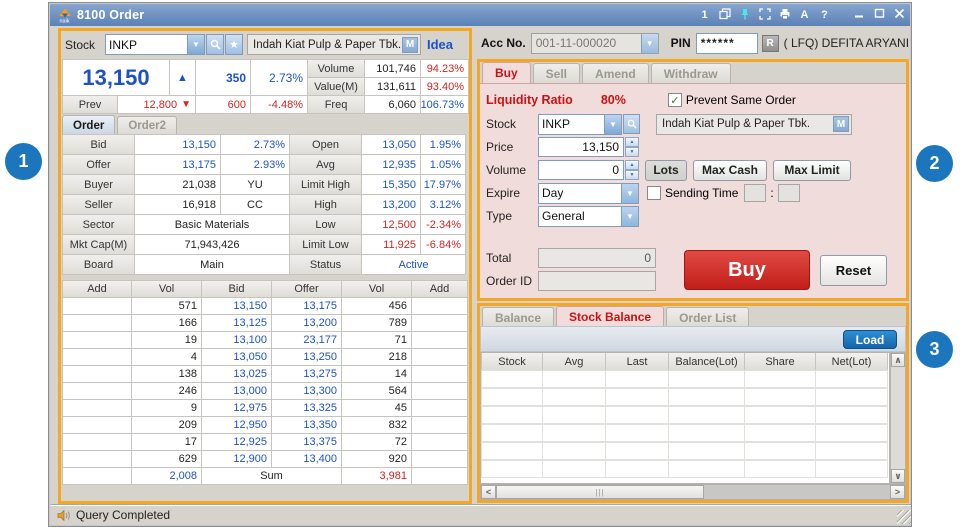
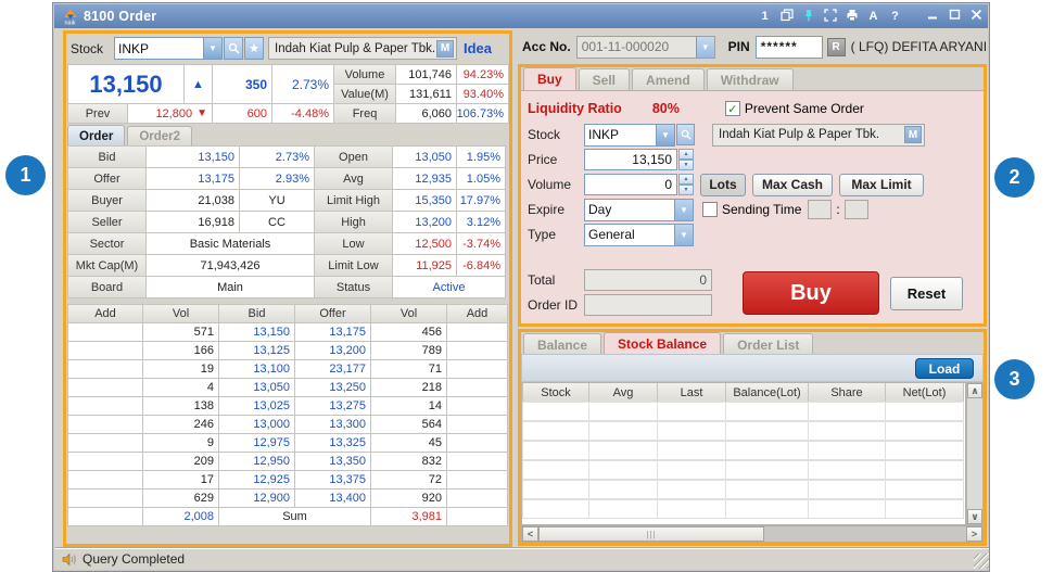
  1
  2
  3
  8100 Order
  1
  A
  ?
  Stock
  INKP
  ▼
  ★
  Indah Kiat Pulp & Paper Tbk.
  M
  Idea
  13,150
  ▲
  350
  2.73%
  Prev
  12,800
  ▼
  600
  -4.48%
  Volume
  101,746
  94.23%
  Value(M)
  131,611
  93.40%
  Freq
  6,060
  106.73%
  Order
  Order2
  Bid
  13,150
  2.73%
  Open
  13,050
  1.95%
  Offer
  13,175
  2.93%
  Avg
  12,935
  1.05%
  Buyer
  21,038
  YU
  Limit High
  15,350
  17.97%
  Seller
  16,918
  CC
  High
  13,200
  3.12%
  Sector
  Basic Materials
  Low
  12,500
- -2.34%
+ -3.74%
  Mkt Cap(M)
  71,943,426
  Limit Low
  11,925
  -6.84%
  Board
  Main
  Status
  Active
  Add
  Vol
  Bid
  Offer
  Vol
  Add
  571
  13,150
  13,175
  456
  166
  13,125
  13,200
  789
  19
  13,100
  23,177
  71
  4
  13,050
  13,250
  218
  138
  13,025
  13,275
  14
  246
  13,000
  13,300
  564
  9
  12,975
  13,325
  45
  209
  12,950
  13,350
  832
  17
  12,925
  13,375
  72
  629
  12,900
  13,400
  920
  2,008
  Sum
  3,981
  Acc No.
  001-11-000020
  ▼
  PIN
  ******
  R
  ( LFQ) DEFITA ARYANI
  Buy
  Sell
  Amend
  Withdraw
  Liquidity Ratio
  80%
  ✓
  Prevent Same Order
  Stock
  INKP
  ▼
  Indah Kiat Pulp & Paper Tbk.
  M
  Price
  13,150
  Volume
  0
  Lots
  Max Cash
  Max Limit
  Expire
  Day
  ▼
  Sending Time
  :
  Type
  General
  ▼
  Total
  0
  Order ID
  Buy
  Reset
  Balance
  Stock Balance
  Order List
  Load
  Stock
  Avg
  Last
  Balance(Lot)
  Share
  Net(Lot)
  ∧
  ∨
  <
  |||
  >
  Query Completed
